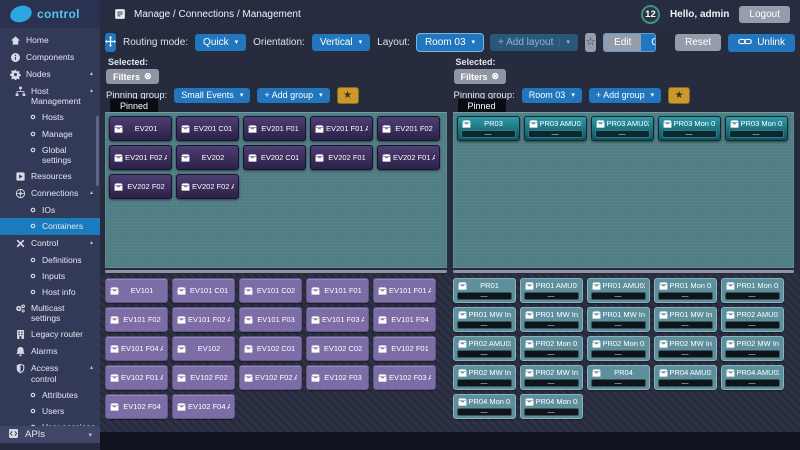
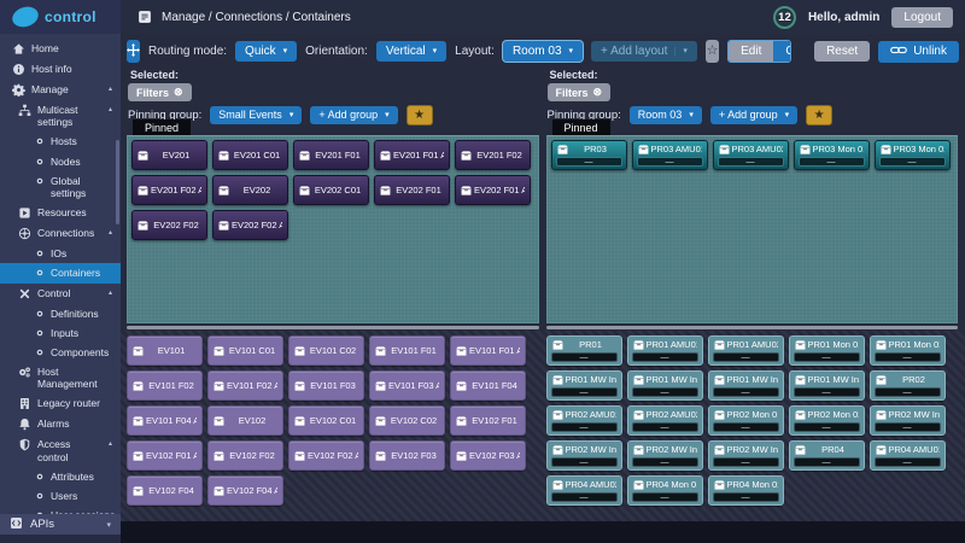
  control
- Manage / Connections / Management
+ Manage / Connections / Containers
  12
  Hello, admin
  Logout
  Home
- Components
+ Host info
- Nodes
+ Manage
- Host Management
+ Multicast settings
  Hosts
- Manage
+ Nodes
  Global settings
  Resources
  Connections
  IOs
  Containers
  Control
  Definitions
  Inputs
- Host info
+ Components
- Multicast settings
+ Host Management
  Legacy router
  Alarms
  Access control
  Attributes
  Users
  APIs
  Routing mode:
  Quick
  Orientation:
  Vertical
  Layout:
  Room 03
  + Add layout
  ☆
  Edit
  Reset
  Unlink
  Selected:
  Filters
  ⊗
  Pinning group:
  Small Events
  + Add group
  ★
  Pinned
  Selected:
  Filters
  ⊗
  Pinning group:
  Room 03
  + Add group
  ★
  Pinned
  EV201
  EV201 C01
  EV201 F01
  EV201 F01 A
  EV201 F02
  EV201 F02 A
  EV202
  EV202 C01
  EV202 F01
  EV202 F01 A
  EV202 F02
  EV202 F02 A
  PR03
  PR03 AMU0
  PR03 AMU0
  PR03 Mon 0
  PR03 Mon 0
  EV101
  EV101 C01
  EV101 C02
  EV101 F01
  EV101 F01 A
  EV101 F02
  EV101 F02 A
  EV101 F03
  EV101 F03 A
  EV101 F04
  EV101 F04 A
  EV102
  EV102 C01
  EV102 C02
  EV102 F01
  EV102 F01 A
  EV102 F02
  EV102 F02 A
  EV102 F03
  EV102 F03 A
  EV102 F04
  EV102 F04 A
  PR01
  PR01 AMU0
  PR01 AMU0
  PR01 Mon 0
  PR01 Mon 0
  PR01 MW In
  PR01 MW In
  PR01 MW In
  PR01 MW In
+ PR02
  PR02 AMU0
  PR02 AMU0
  PR02 Mon 0
  PR02 Mon 0
  PR02 MW In
  PR02 MW In
  PR02 MW In
  PR02 MW In
  PR04
  PR04 AMU0
  PR04 AMU0
  PR04 Mon 0
  PR04 Mon 0
